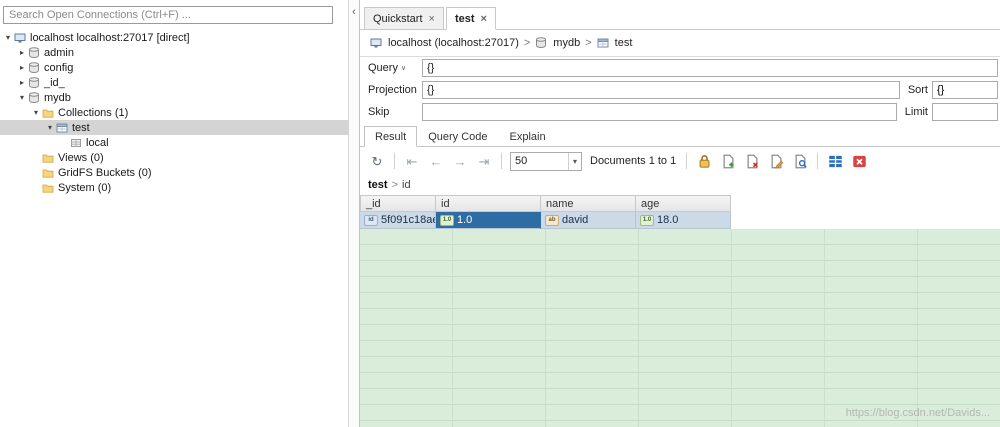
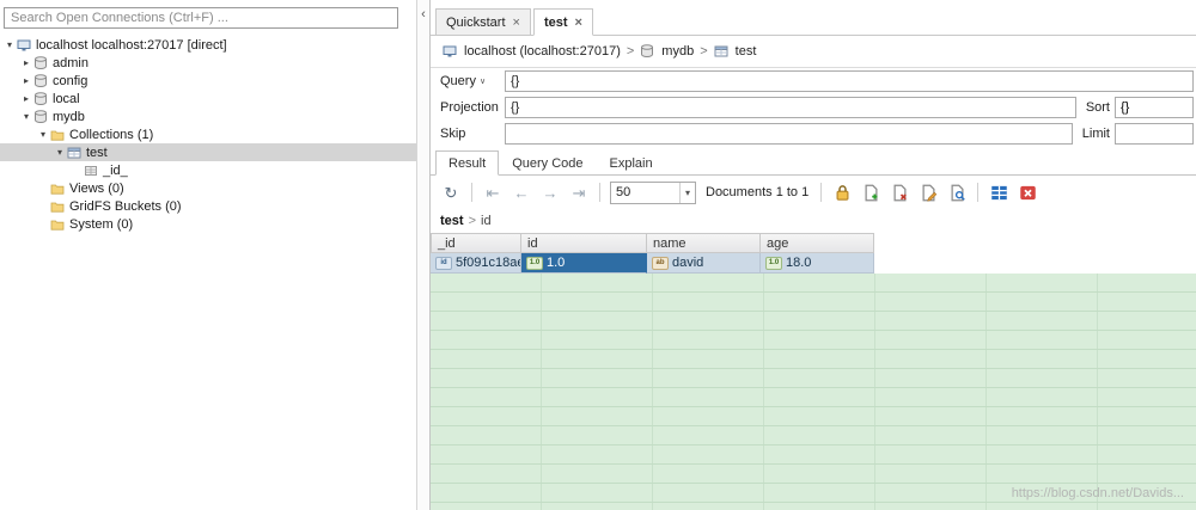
  Search Open Connections (Ctrl+F) ...
  ▾
  localhost localhost:27017 [direct]
  ▸
  admin
  ▸
  config
  ▸
- _id_
+ local
  ▾
  mydb
  ▾
  Collections (1)
  ▾
  test
- local
+ _id_
  Views (0)
  GridFS Buckets (0)
  System (0)
  ‹
  Quickstart
  ×
  test
  ×
  localhost (localhost:27017)
  >
  mydb
  >
  test
  Query
  {}
  Projection
  {}
  Sort
  {}
  Skip
  Limit
  Result
  Query Code
  Explain
  ↻
  ⇤
  ←
  →
  ⇥
  50
  ▾
  Documents 1 to 1
  test
  >
  id
  _id
  id
  name
  age
  1.0
  david
  18.0
  https://blog.csdn.net/Davids...
